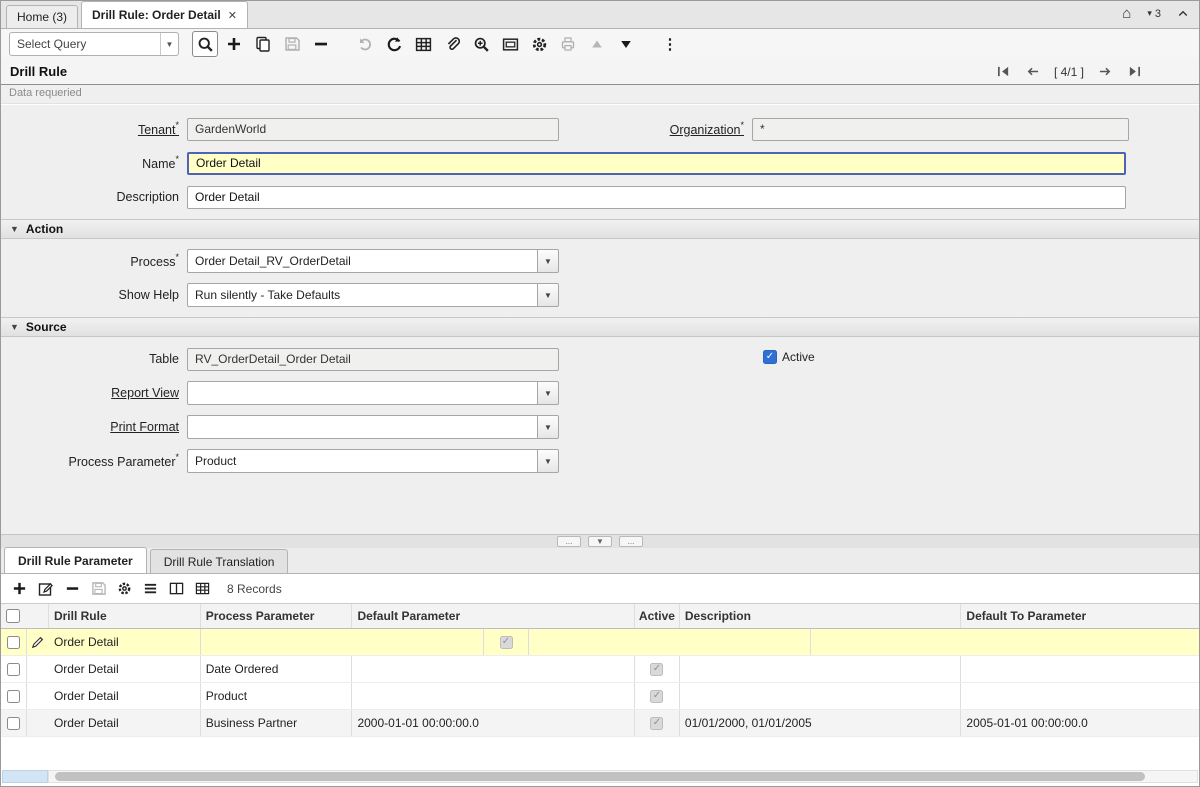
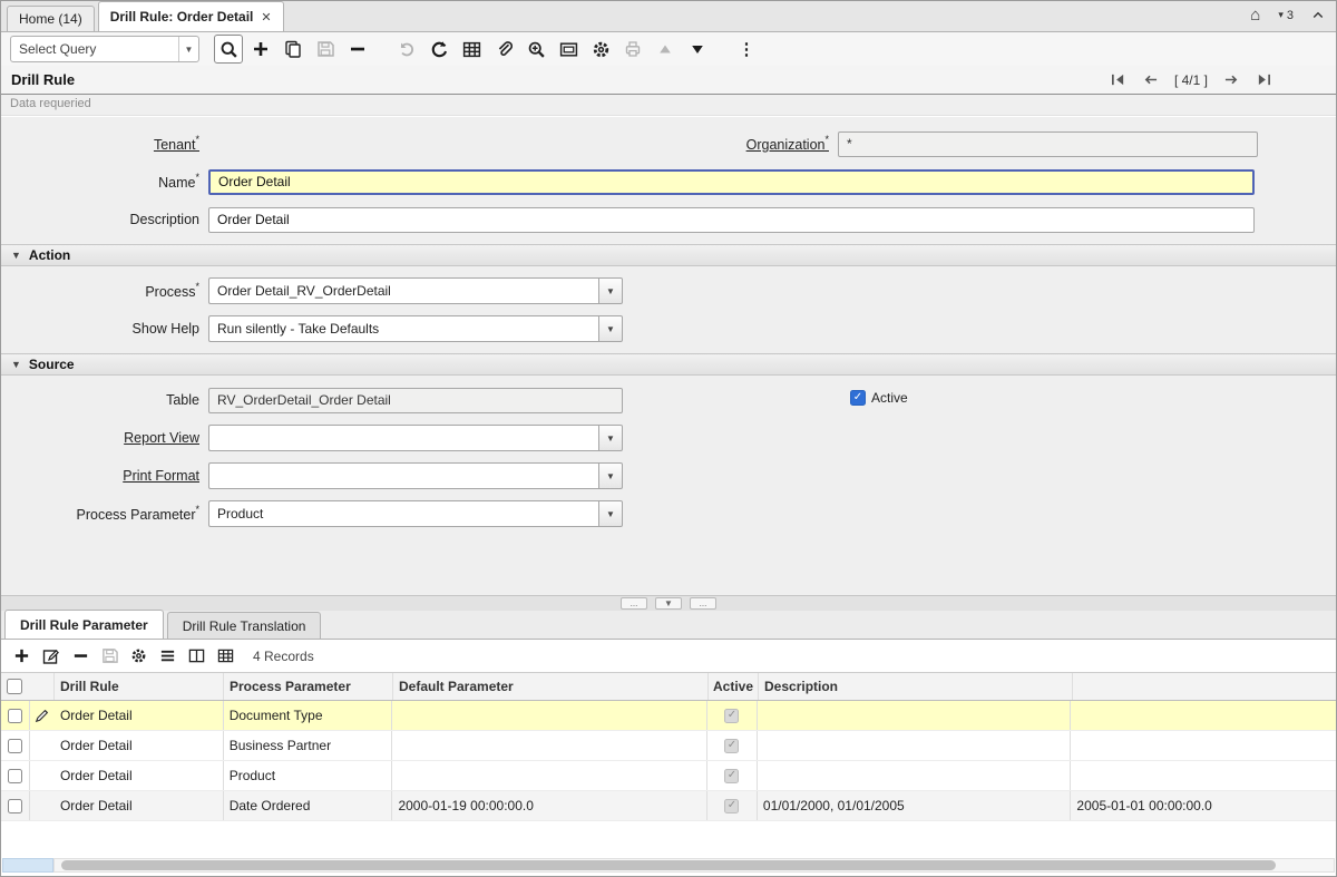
- Home (3)
+ Home (14)
  Drill Rule: Order Detail
  ✕
  ⌂
  ▾
  3
  Select Query
  ▼
  ⋮
  Drill Rule
  [ 4/1 ]
  Data requeried
  Tenant*
- GardenWorld
  Organization*
  *
  Name*
  Order Detail
  Description
  Order Detail
  ▼
  Action
  Process*
  Order Detail_RV_OrderDetail
  ▼
  Show Help
  Run silently - Take Defaults
  ▼
  ▼
  Source
  Table
  RV_OrderDetail_Order Detail
  ✓
  Active
  Report View
  ▼
  Print Format
  ▼
  Process Parameter*
  Product
  ▼
  ...
  ▼
  ...
  Drill Rule Parameter
  Drill Rule Translation
- 8 Records
+ 4 Records
  Drill Rule
  Process Parameter
  Default Parameter
  Active
  Description
- Default To Parameter
  Order Detail
+ Document Type
  ✓
  Order Detail
- Date Ordered
+ Business Partner
  ✓
  Order Detail
  Product
  ✓
  Order Detail
- Business Partner
+ Date Ordered
- 2000-01-01 00:00:00.0
+ 2000-01-19 00:00:00.0
  ✓
  01/01/2000, 01/01/2005
  2005-01-01 00:00:00.0
